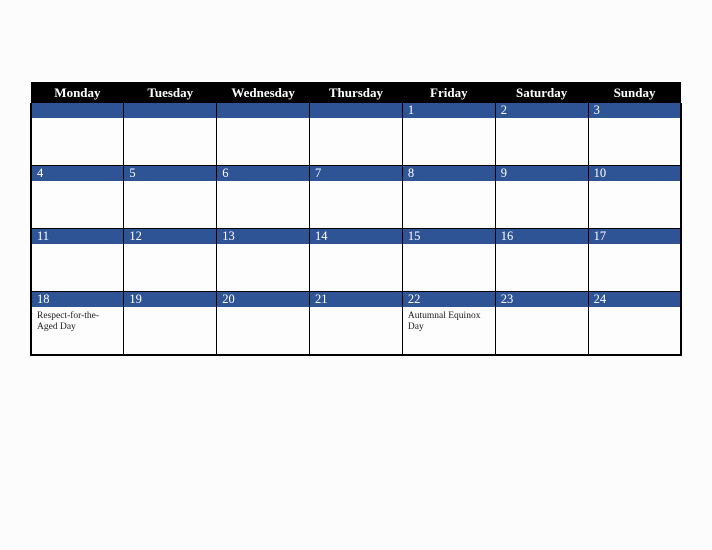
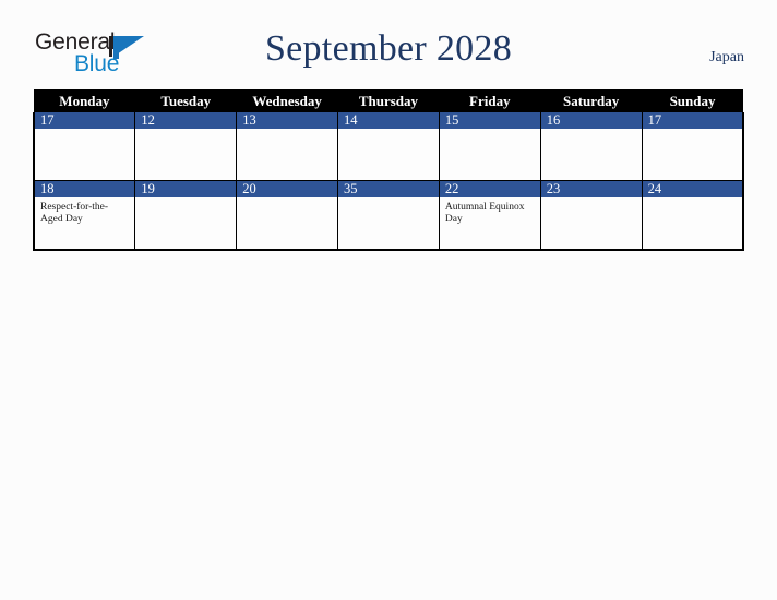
+ General
+ Blue
+ September 2028
+ Japan
  Monday	Tuesday	Wednesday	Thursday	Friday	Saturday	Sunday
- 				1	2	3
- 4	5	6	7	8	9	10
- 11	12	13	14	15	16	17
+ 17	12	13	14	15	16	17
- 18 Respect-for-the-Aged Day	19	20	21	22 Autumnal Equinox Day	23	24
+ 18 Respect-for-the-Aged Day	19	20	35	22 Autumnal Equinox Day	23	24
